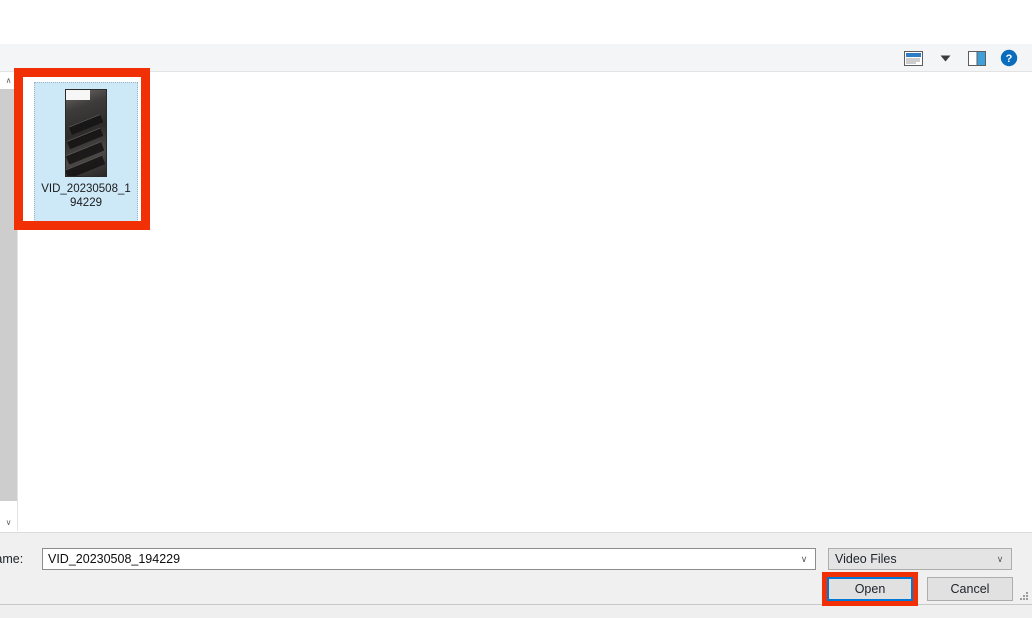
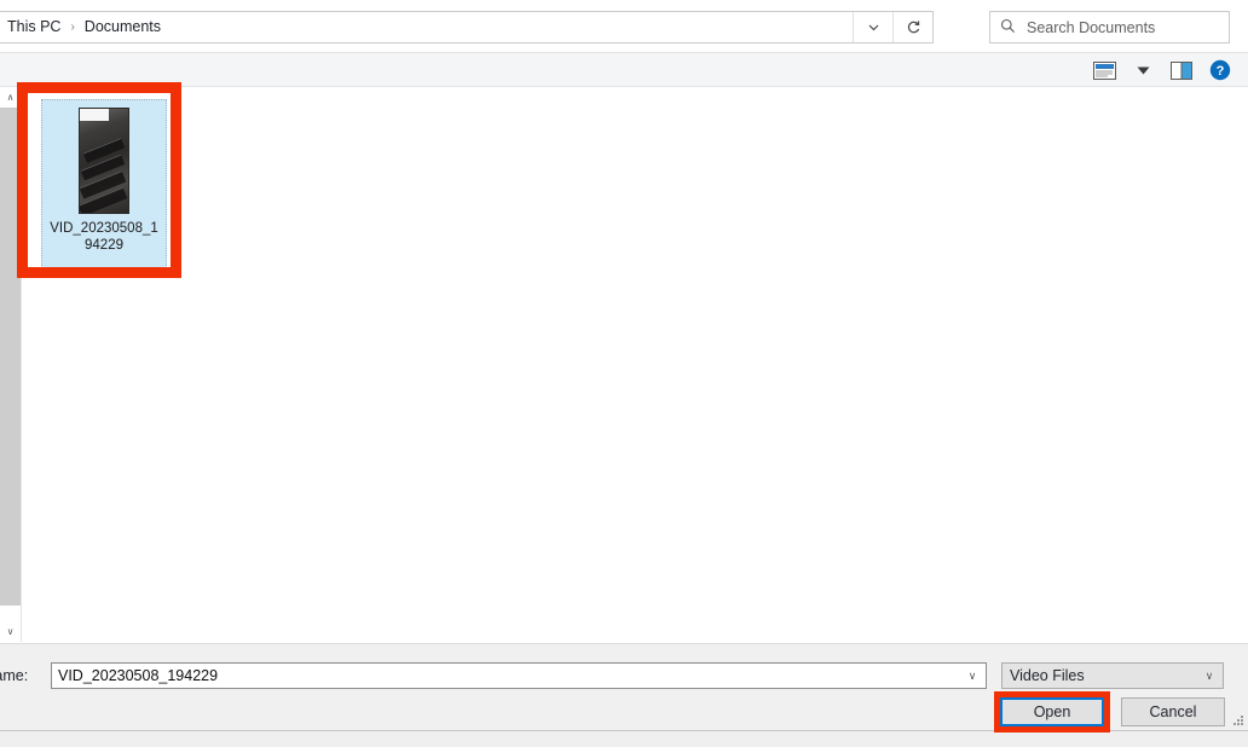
+ This PC
+ ›
+ Documents
+ Search Documents
  ?
  ∧
  ∨
  VID_20230508_194229
  VID_20230508_194229
  ∨
  Video Files
  ∨
  Open
  Cancel
